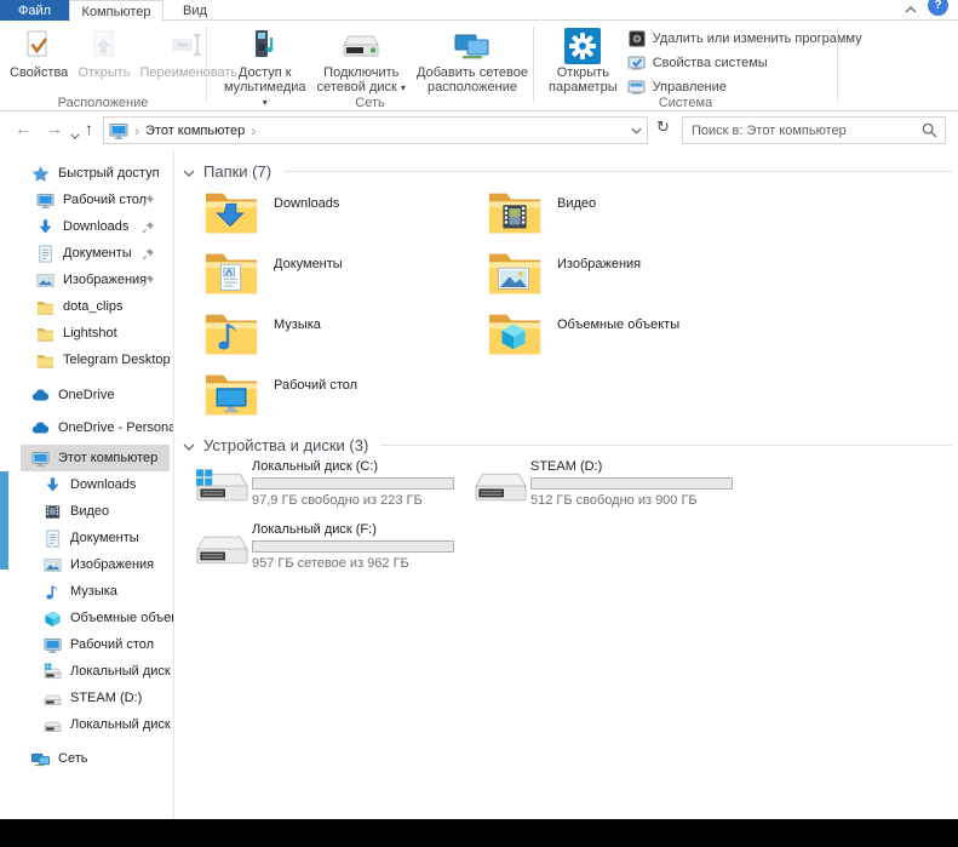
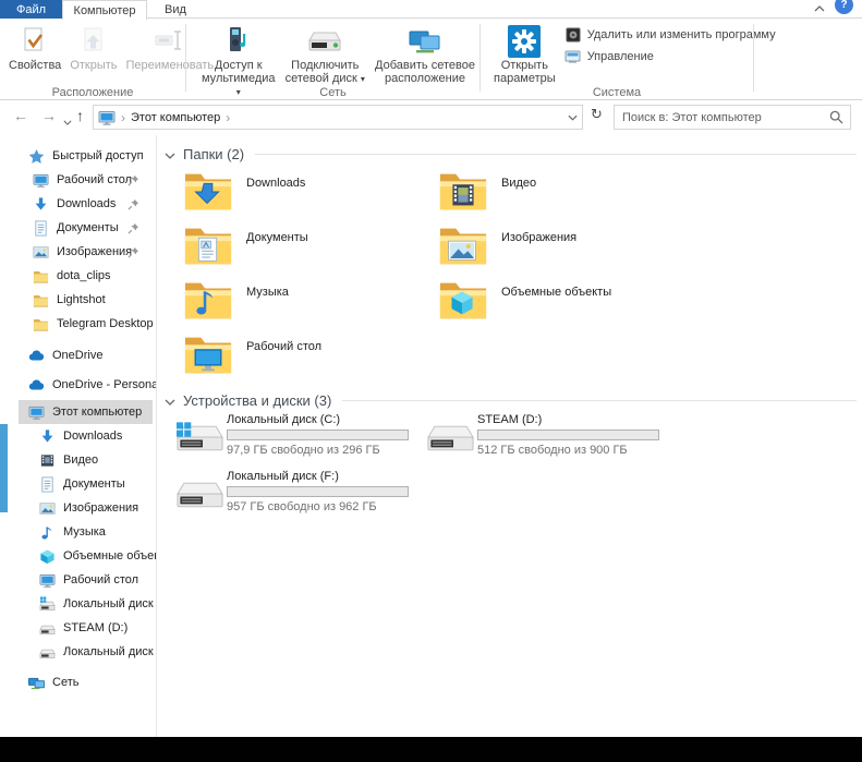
  Файл
  Компьютер
  Вид
  ?
  Свойства
  Открыть
  Переименвать
  Расположение
  Доступ к мультимедиа ▾
  Подключить сетевой диск ▾
  Добавить сетевое расположение
  Сеть
  Открыть параметры
  Удалить или изменить программу
- Свойства системы
  Управление
  Система
  ←
  →
  ↑
  ›
  Этот компьютер
  ›
  ↻
  Поиск в: Этот компьютер
  Быстрый доступ
  Рабочий стол
  Downloads
  Документы
  Изображения
  dota_clips
  Lightshot
  Telegram Desktop
  OneDrive
  OneDrive - Persona
  Этот компьютер
  Downloads
  Видео
  Документы
  Изображения
  Музыка
  Объемные объе
  Рабочий стол
  Локальный диск
  STEAM (D:)
  Локальный диск
  Сеть
- Папки (7)
+ Папки (2)
  Downloads
  Видео
  Документы
  Изображения
  Музыка
  Объемные объекты
  Рабочий стол
  Устройства и диски (3)
  Локальный диск (C:)
- 97,9 ГБ свободно из 223 ГБ
+ 97,9 ГБ свободно из 296 ГБ
  STEAM (D:)
  512 ГБ свободно из 900 ГБ
  Локальный диск (F:)
- 957 ГБ сетевое из 962 ГБ
+ 957 ГБ свободно из 962 ГБ
